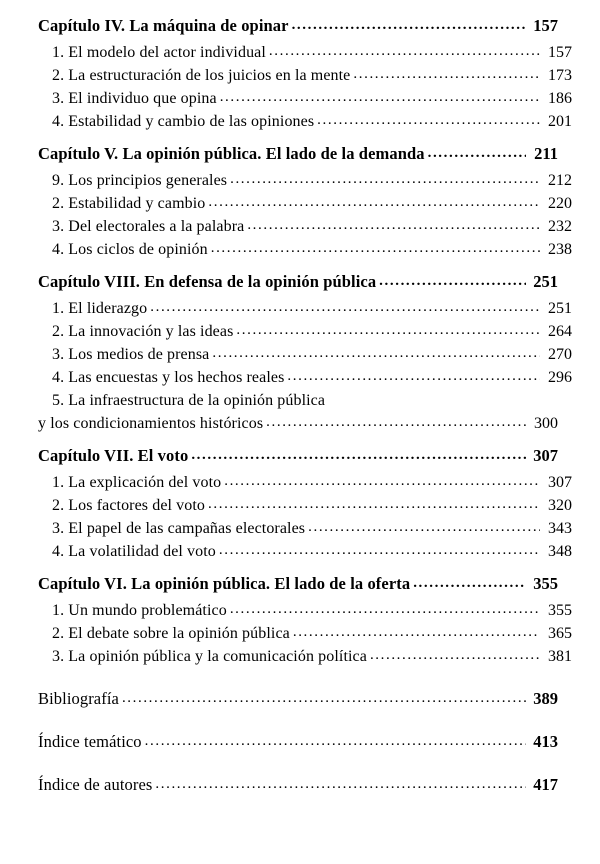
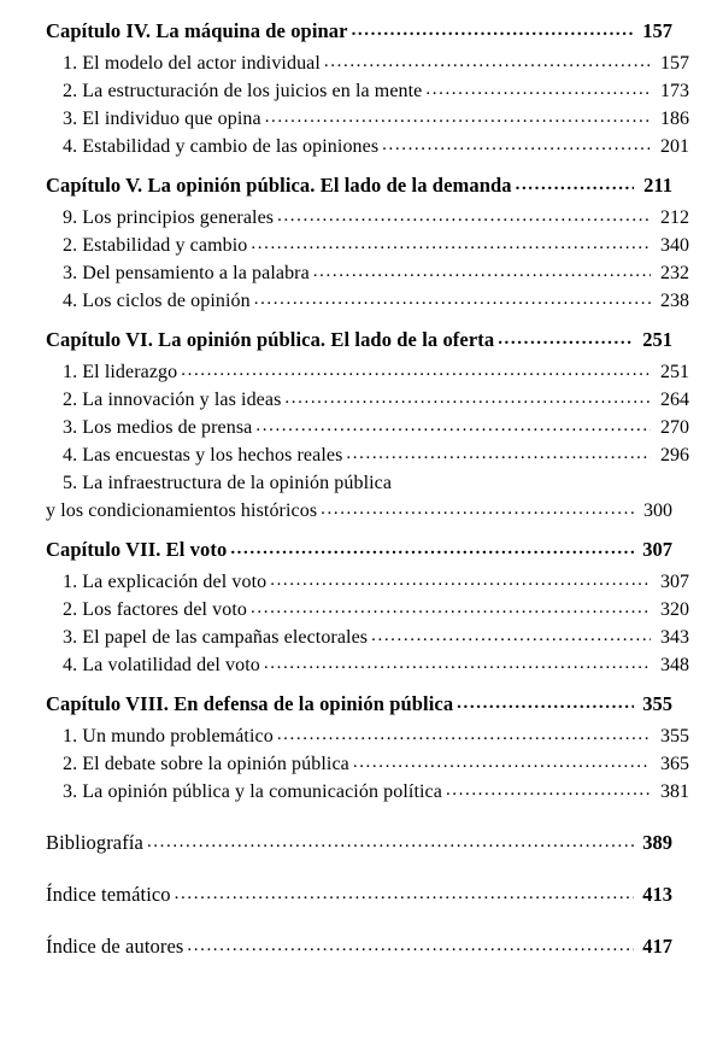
  Capítulo IV. La máquina de opinar
  157
  1. El modelo del actor individual
  157
  2. La estructuración de los juicios en la mente
  173
  3. El individuo que opina
  186
  4. Estabilidad y cambio de las opiniones
  201
  Capítulo V. La opinión pública. El lado de la demanda
  211
  9. Los principios generales
  212
  2. Estabilidad y cambio
- 220
+ 340
- 3. Del electorales a la palabra
+ 3. Del pensamiento a la palabra
  232
  4. Los ciclos de opinión
  238
- Capítulo VIII. En defensa de la opinión pública
+ Capítulo VI. La opinión pública. El lado de la oferta
  251
  1. El liderazgo
  .........................................................................
  251
  2. La innovación y las ideas
  264
  3. Los medios de prensa
  270
  4. Las encuestas y los hechos reales
  296
  5. La infraestructura de la opinión pública
  y los condicionamientos históricos
  300
  Capítulo VII. El voto
  307
  1. La explicación del voto
  307
  2. Los factores del voto
  320
  3. El papel de las campañas electorales
  343
  4. La volatilidad del voto
  348
- Capítulo VI. La opinión pública. El lado de la oferta
+ Capítulo VIII. En defensa de la opinión pública
  355
  1. Un mundo problemático
  355
  2. El debate sobre la opinión pública
  365
  3. La opinión pública y la comunicación política
  381
  Bibliografía
  ............................................................................
  389
  Índice temático
  .......................................................................
  413
  Índice de autores
  .....................................................................
  417
